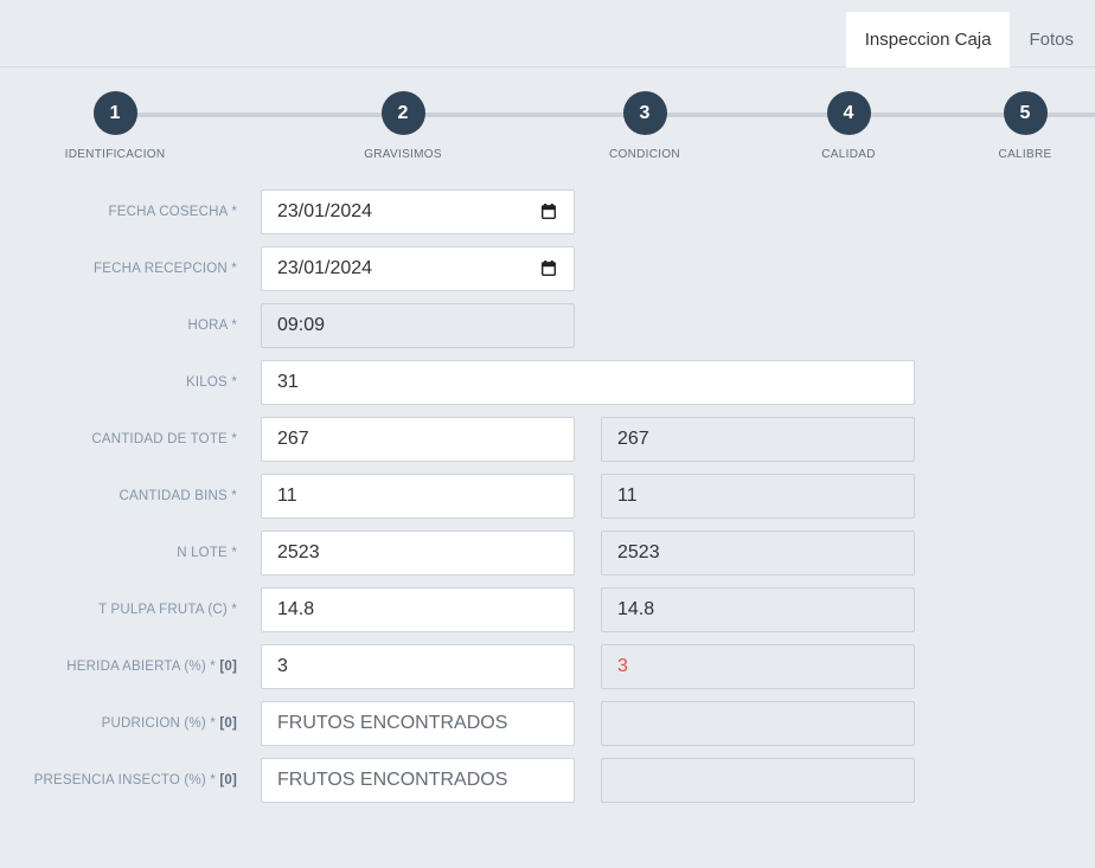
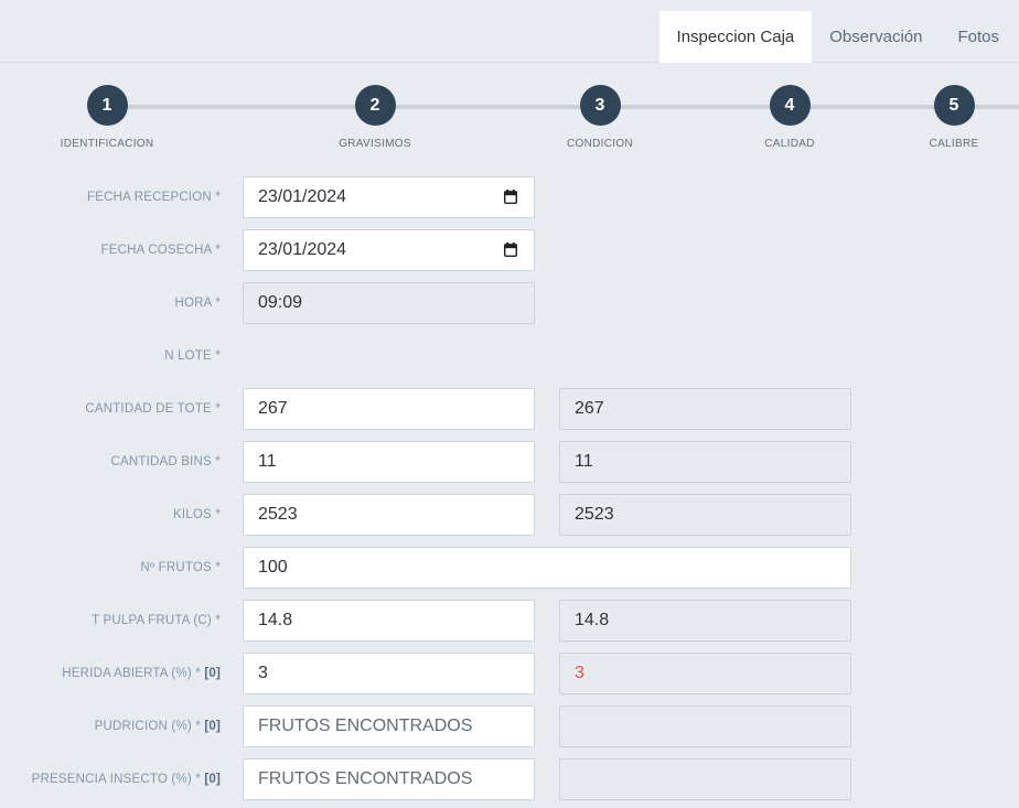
  Inspeccion Caja
+ Observación
  Fotos
  1
  IDENTIFICACION
  2
  GRAVISIMOS
  3
  CONDICION
  4
  CALIDAD
  5
  CALIBRE
- FECHA COSECHA *
+ FECHA RECEPCION *
  23/01/2024
- FECHA RECEPCION *
+ FECHA COSECHA *
  23/01/2024
  HORA *
  09:09
- KILOS *
+ N LOTE *
- 31
  CANTIDAD DE TOTE *
  267
  267
  CANTIDAD BINS *
  11
  11
- N LOTE *
+ KILOS *
  2523
  2523
+ Nº FRUTOS *
+ 100
  T PULPA FRUTA (C) *
  14.8
  14.8
  HERIDA ABIERTA (%) * [0]
  3
  3
  PUDRICION (%) * [0]
  FRUTOS ENCONTRADOS
  PRESENCIA INSECTO (%) * [0]
  FRUTOS ENCONTRADOS
